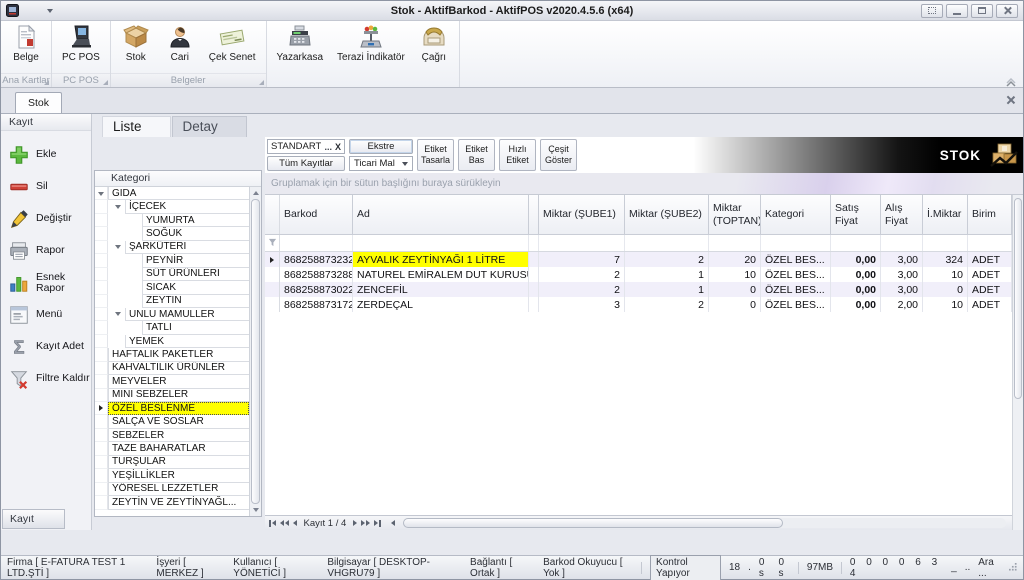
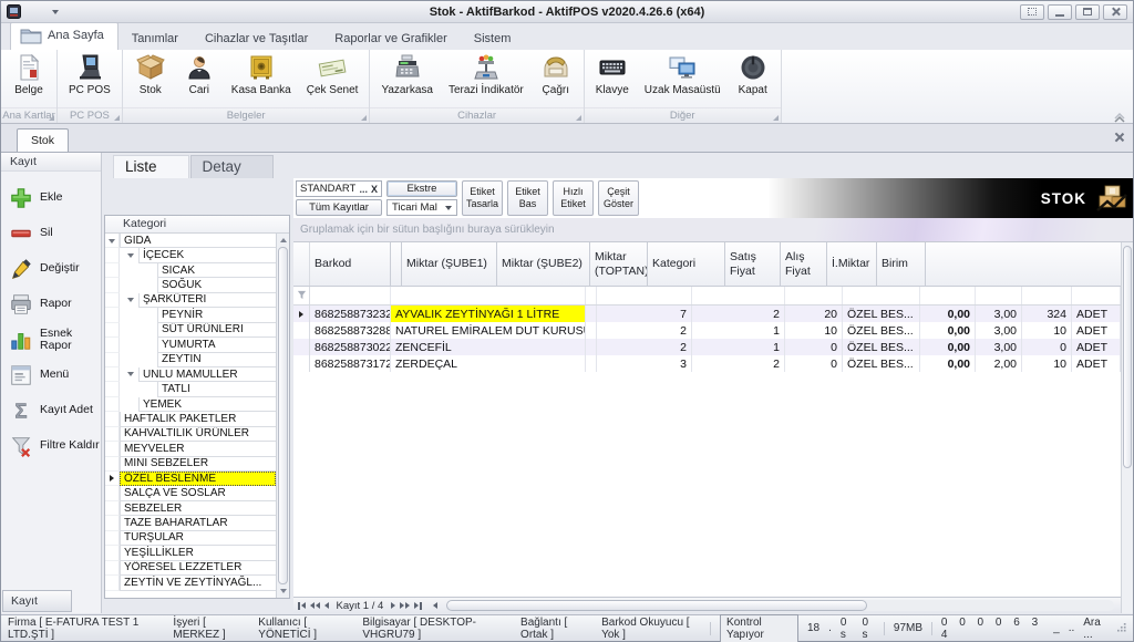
- Stok - AktifBarkod - AktifPOS v2020.4.5.6 (x64)
+ Stok - AktifBarkod - AktifPOS v2020.4.26.6 (x64)
+ Ana Sayfa
+ Tanımlar
+ Cihazlar ve Taşıtlar
+ Raporlar ve Grafikler
+ Sistem
  Belge
  Ana Kartlar
  PC POS
  PC POS
  Stok
  Cari
+ Kasa Banka
  Çek Senet
  Belgeler
  Yazarkasa
  Terazi İndikatör
  Çağrı
+ Cihazlar
+ Klavye
+ Uzak Masaüstü
+ Kapat
+ Diğer
  Stok
  Kayıt
  Ekle
  Sil
  Değiştir
  Rapor
  Esnek Rapor
  Menü
  Σ
  Kayıt Adet
  Filtre Kaldır
  Kayıt
  Liste
  Detay
  Kategori
  GIDA
  İÇECEK
- YUMURTA
+ SICAK
  SOĞUK
  ŞARKÜTERİ
  PEYNİR
  SÜT ÜRÜNLERİ
- SICAK
+ YUMURTA
  ZEYTİN
  UNLU MAMULLER
  TATLI
  YEMEK
  HAFTALIK PAKETLER
  KAHVALTILIK ÜRÜNLER
  MEYVELER
  MİNİ SEBZELER
  ÖZEL BESLENME
  SALÇA VE SOSLAR
  SEBZELER
  TAZE BAHARATLAR
  TURŞULAR
  YEŞİLLİKLER
  YÖRESEL LEZZETLER
  ZEYTİN VE ZEYTİNYAĞL...
  STANDART
  ...
  X
  Tüm Kayıtlar
  Ekstre
  Ticari Mal
  Etiket
  Tasarla
  Etiket
  Bas
  Hızlı
  Etiket
  Çeşit
  Göster
  STOK
  Gruplamak için bir sütun başlığını buraya sürükleyin
  Barkod
- Ad
  Miktar (ŞUBE1)
  Miktar (ŞUBE2)
  Miktar (TOPTAN)
  Kategori
  Satış Fiyat
  Alış Fiyat
  İ.Miktar
  Birim
  868258873232
  AYVALIK ZEYTİNYAĞI 1 LİTRE
  7
  2
  20
  ÖZEL BES...
  0,00
  3,00
  324
  ADET
  868258873288
  NATUREL EMİRALEM DUT KURUS
  2
  1
  10
  ÖZEL BES...
  0,00
  3,00
  10
  ADET
  868258873022
  ZENCEFİL
  2
  1
  0
  ÖZEL BES...
  0,00
  3,00
  0
  ADET
  868258873172
  ZERDEÇAL
  3
  2
  0
  ÖZEL BES...
  0,00
  2,00
  10
  ADET
  Kayıt 1 / 4
  Firma [ E-FATURA TEST 1 LTD.ŞTİ ]
  İşyeri [ MERKEZ ]
  Kullanıcı [ YÖNETİCİ ]
  Bilgisayar [ DESKTOP-VHGRU79 ]
  Bağlantı [ Ortak ]
  Barkod Okuyucu [ Yok ]
  Kontrol Yapıyor
  18
  .
  0 s
  0 s
  97MB
  0 0 0 0 6 3 4
  _
  ..
  Ara ...
